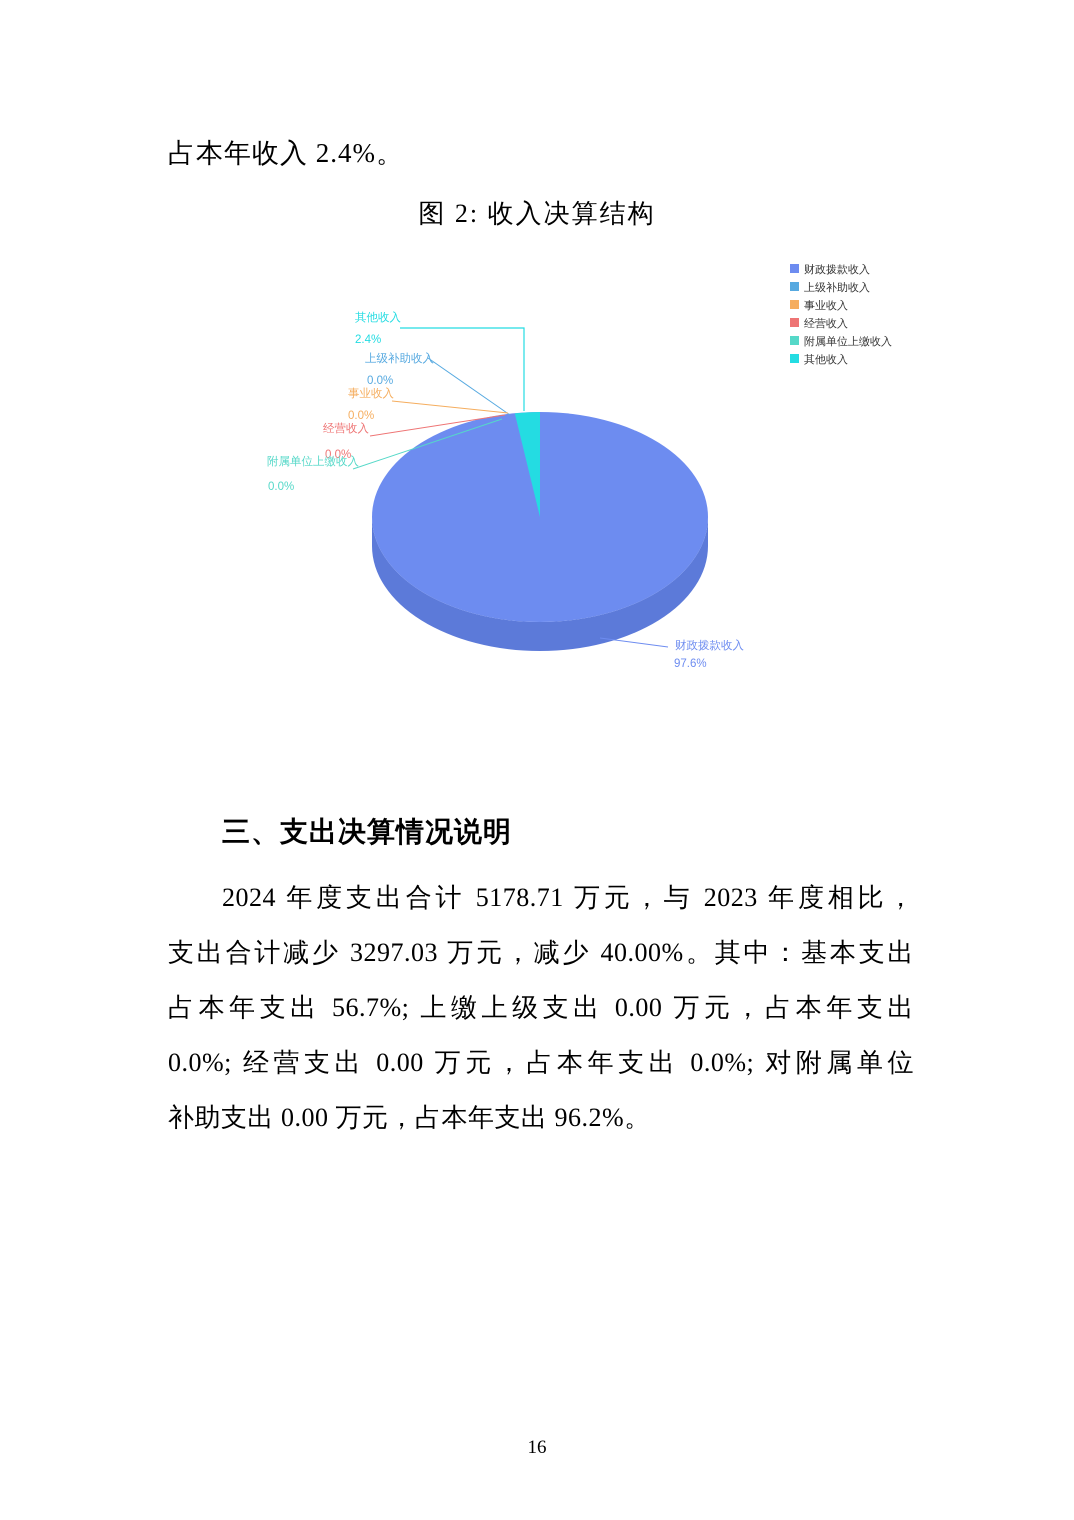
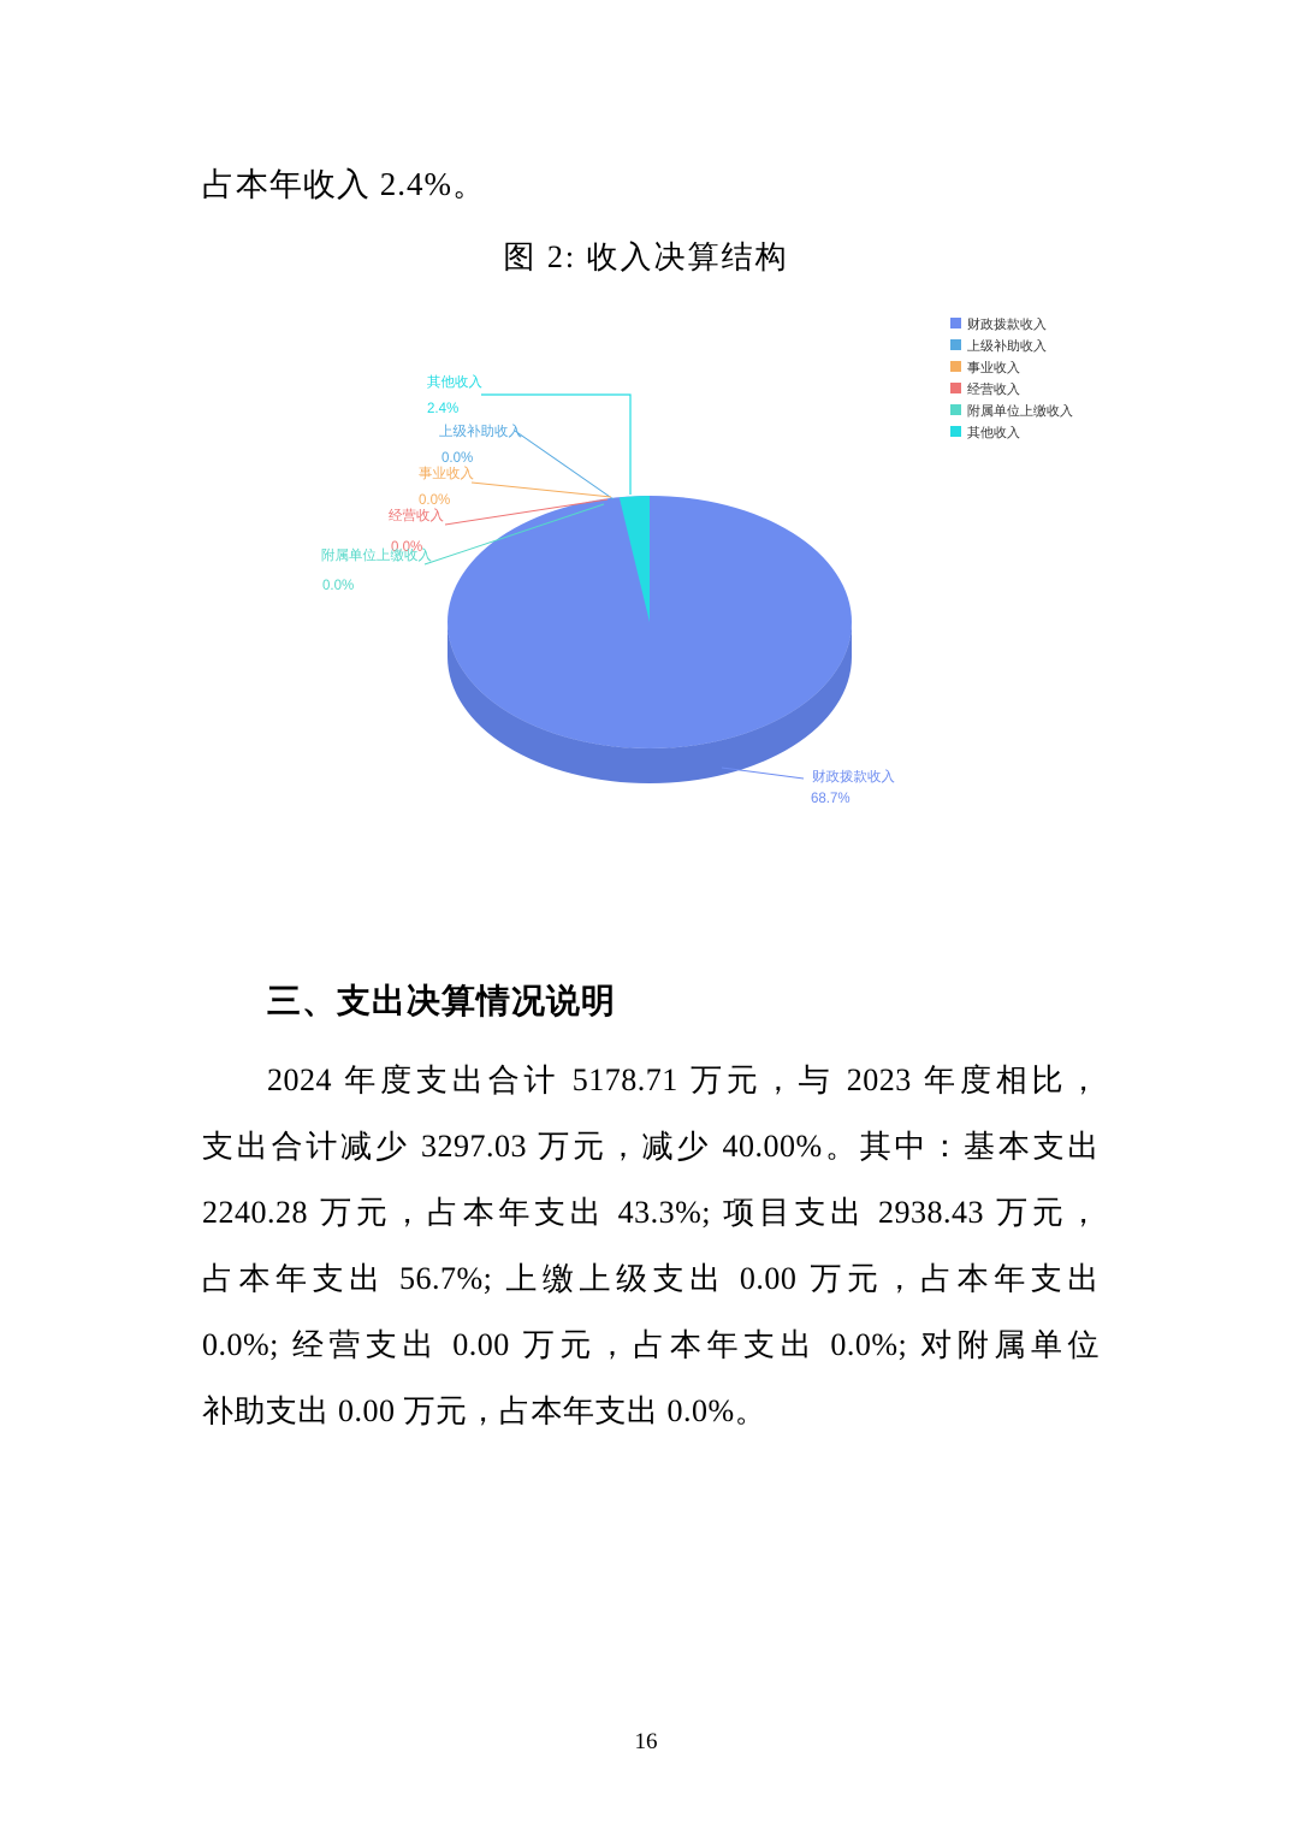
  占本年收入 2.4%。
  图 2: 收入决算结构
  其他收入
  2.4%
  上级补助收入
  0.0%
  事业收入
  0.0%
  经营收入
  0.0%
  附属单位上缴收入
  0.0%
  财政拨款收入
- 97.6%
+ 68.7%
  财政拨款收入
  上级补助收入
  事业收入
  经营收入
  附属单位上缴收入
  其他收入
  三、支出决算情况说明
  2024 年度支出合计 5178.71 万元，与 2023 年度相比，
  支出合计减少 3297.03 万元，减少 40.00%。其中：基本支出
+ 2240.28 万元，占本年支出 43.3%; 项目支出 2938.43 万元，
  占本年支出 56.7%; 上缴上级支出 0.00 万元，占本年支出
  0.0%; 经营支出 0.00 万元，占本年支出 0.0%; 对附属单位
- 补助支出 0.00 万元，占本年支出 96.2%。
+ 补助支出 0.00 万元，占本年支出 0.0%。
  16
